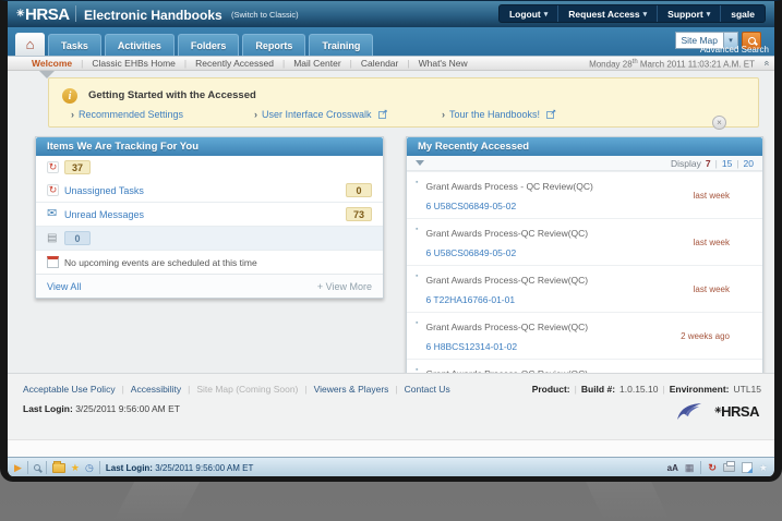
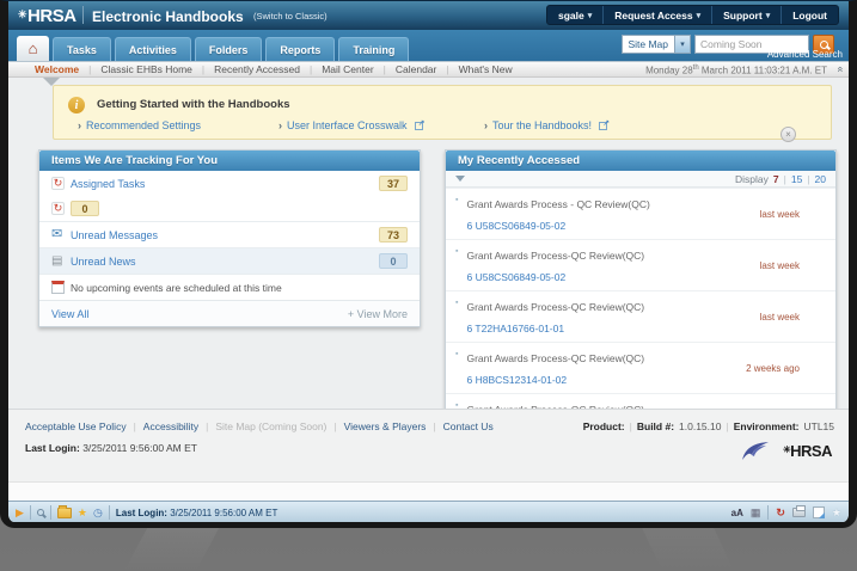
  ✳HRSA
  Electronic Handbooks
  (Switch to Classic)
- Logout
+ sgale
  Request Access
  Support
- sgale
+ Logout
  ⌂
  Tasks
  Activities
  Folders
  Reports
  Training
  Site Map
+ Coming Soon
  Advanced Search
  Welcome
  |
  Classic EHBs Home
  |
  Recently Accessed
  |
  Mail Center
  |
  Calendar
  |
  What's New
  Monday 28 March 2011 11:03:21 A.M. ET
  i
- Getting Started with the Accessed
+ Getting Started with the Handbooks
  ›
  Recommended Settings
  ›
  User Interface Crosswalk
  ›
  Tour the Handbooks!
  ×
  Items We Are Tracking For You
  ↻
+ Assigned Tasks
  37
  ↻
- Unassigned Tasks
  0
  ✉
  Unread Messages
  73
  ▤
+ Unread News
  0
  No upcoming events are scheduled at this time
  View All
  + View More
  My Recently Accessed
  Display
  7
  |
  15
  |
  20
  Grant Awards Process - QC Review(QC)
  6 U58CS06849-05-02
  last week
  Grant Awards Process-QC Review(QC)
  6 U58CS06849-05-02
  last week
  Grant Awards Process-QC Review(QC)
  6 T22HA16766-01-01
  last week
  Grant Awards Process-QC Review(QC)
  6 H8BCS12314-01-02
  2 weeks ago
  Acceptable Use Policy
  |
  Accessibility
  |
  Site Map (Coming Soon)
  |
  Viewers & Players
  |
  Contact Us
  Last Login: 3/25/2011 9:56:00 AM ET
  Product:
  |
  Build #:
  1.0.15.10
  |
  Environment:
  UTL15
  ✳HRSA
  ▶
  ★
  ◷
  Last Login: 3/25/2011 9:56:00 AM ET
  aA
  ▦
  ↻
  ★
